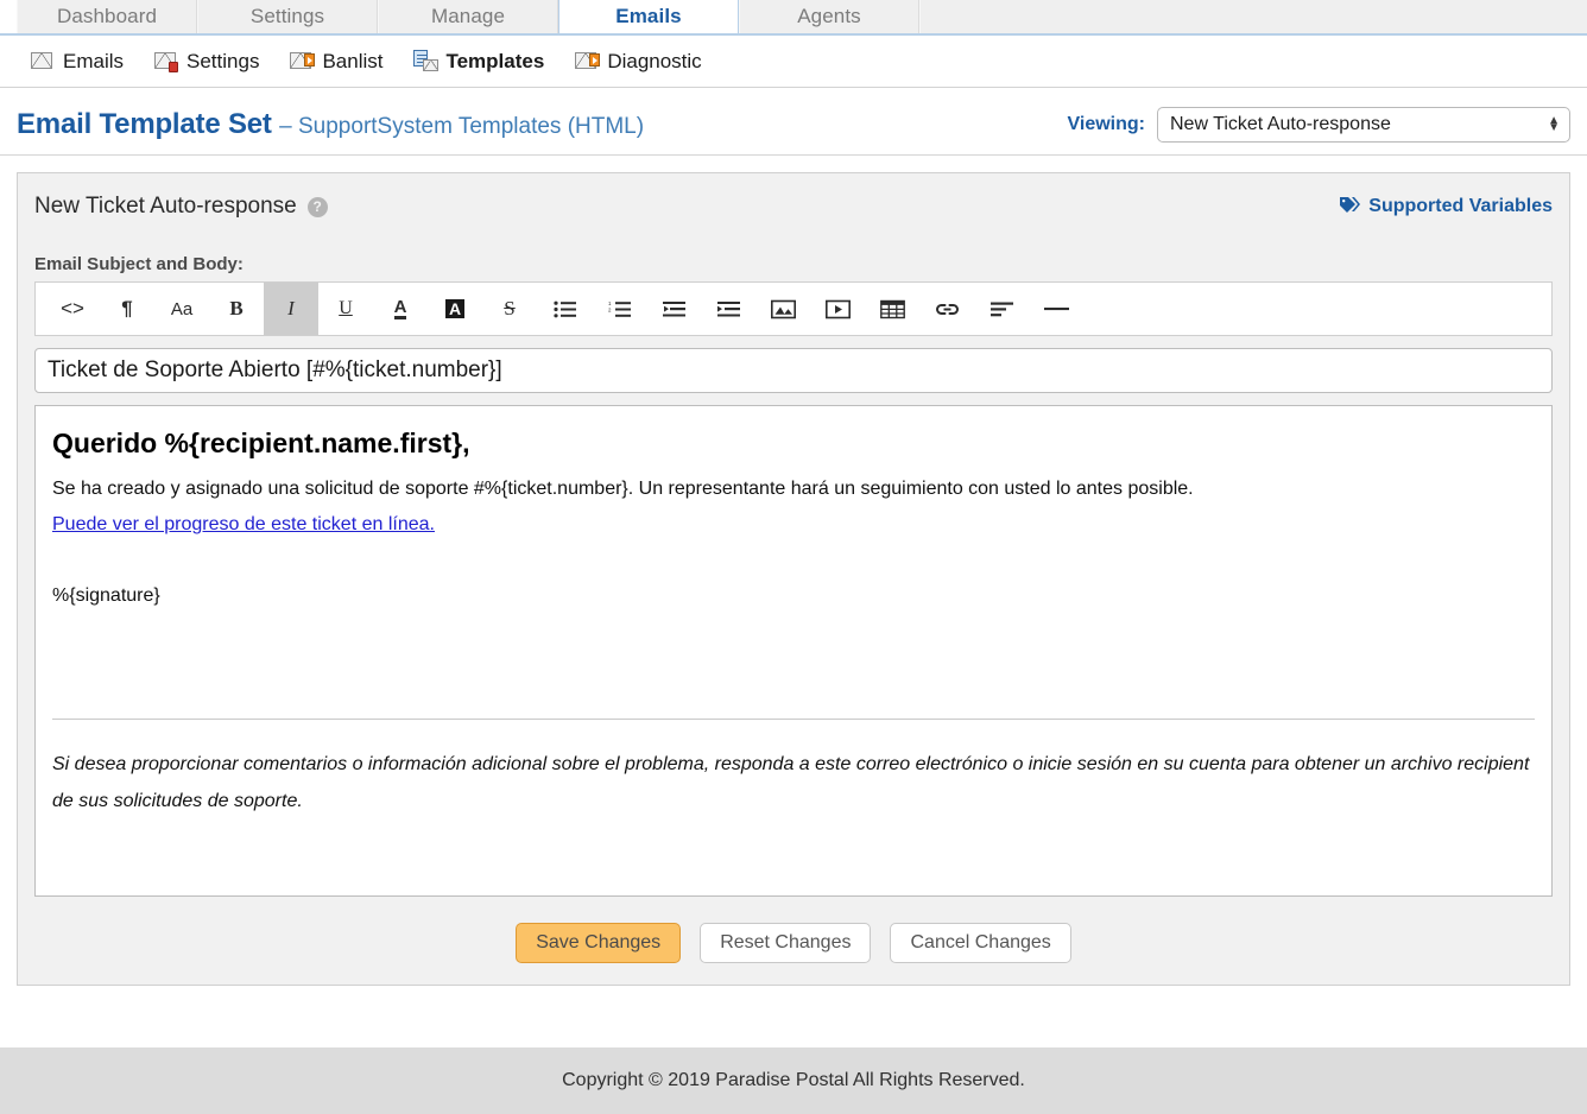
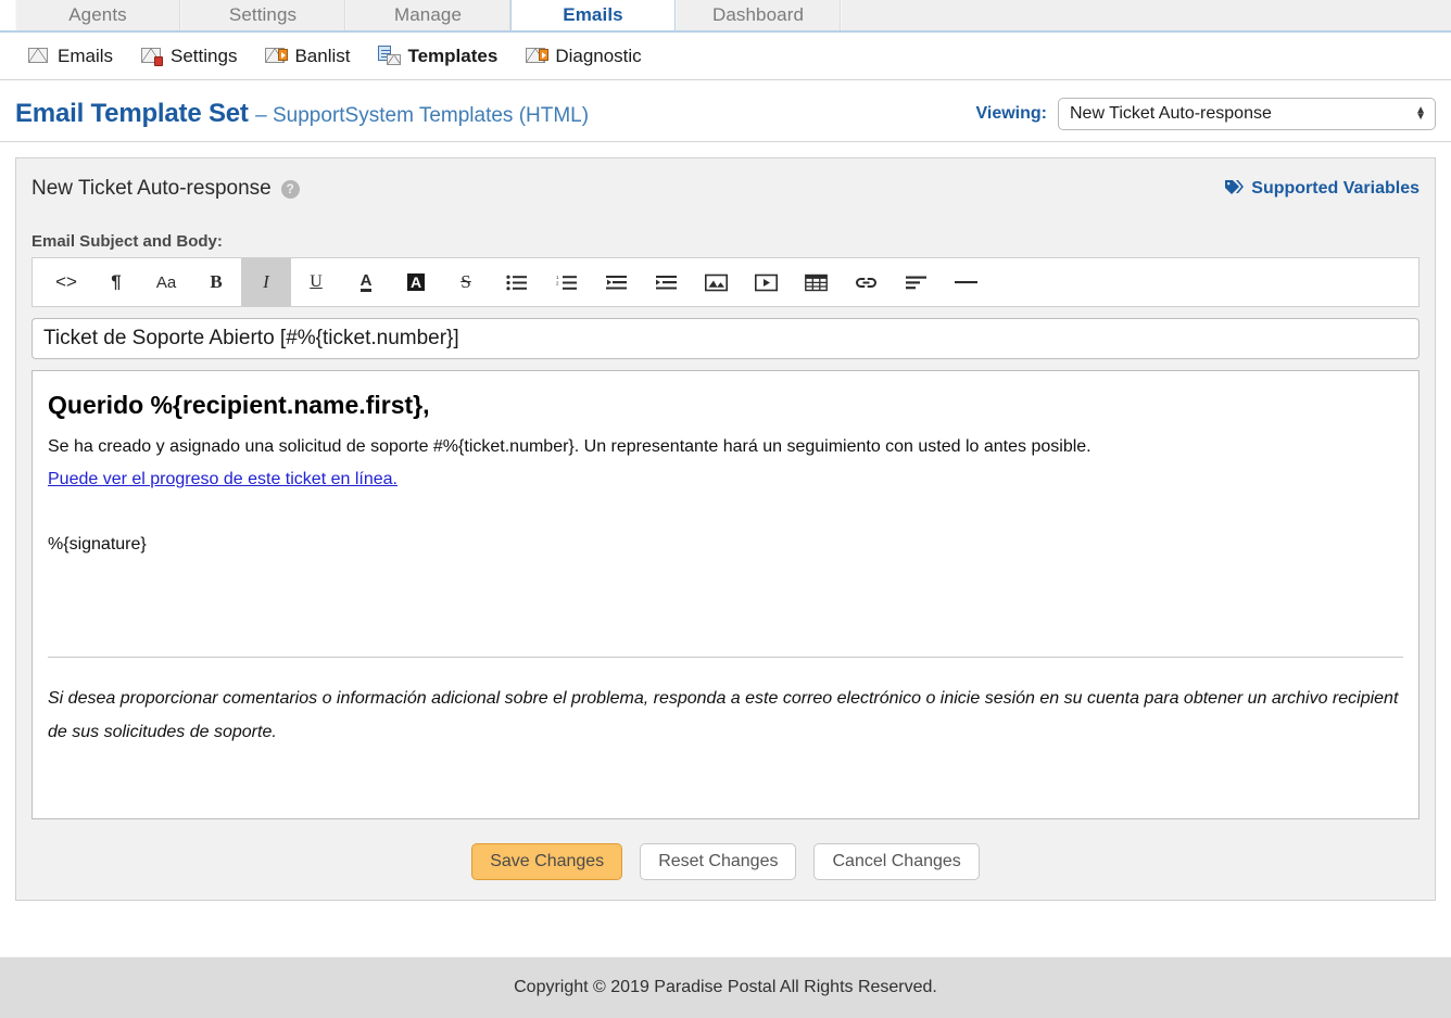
- Dashboard
+ Agents
  Settings
  Manage
  Emails
- Agents
+ Dashboard
  Emails
  Settings
  Banlist
  Templates
  Diagnostic
  Email Template Set – SupportSystem Templates (HTML)
  Viewing:
  New Ticket Auto-response
  ▲
  ▼
  New Ticket Auto-response
  ?
  Supported Variables
  Email Subject and Body:
  <>
  ¶
  Aa
  B
  I
  U
  A
  A
  S
  Ticket de Soporte Abierto [#%{ticket.number}]
  Querido %{recipient.name.first},
  Se ha creado y asignado una solicitud de soporte #%{ticket.number}. Un representante hará un seguimiento con usted lo antes posible.
  Puede ver el progreso de este ticket en línea.
  %{signature}
  Si desea proporcionar comentarios o información adicional sobre el problema, responda a este correo electrónico o inicie sesión en su cuenta para obtener un archivo recipient de sus solicitudes de soporte.
  Save Changes
  Reset Changes
  Cancel Changes
  Copyright © 2019 Paradise Postal All Rights Reserved.
